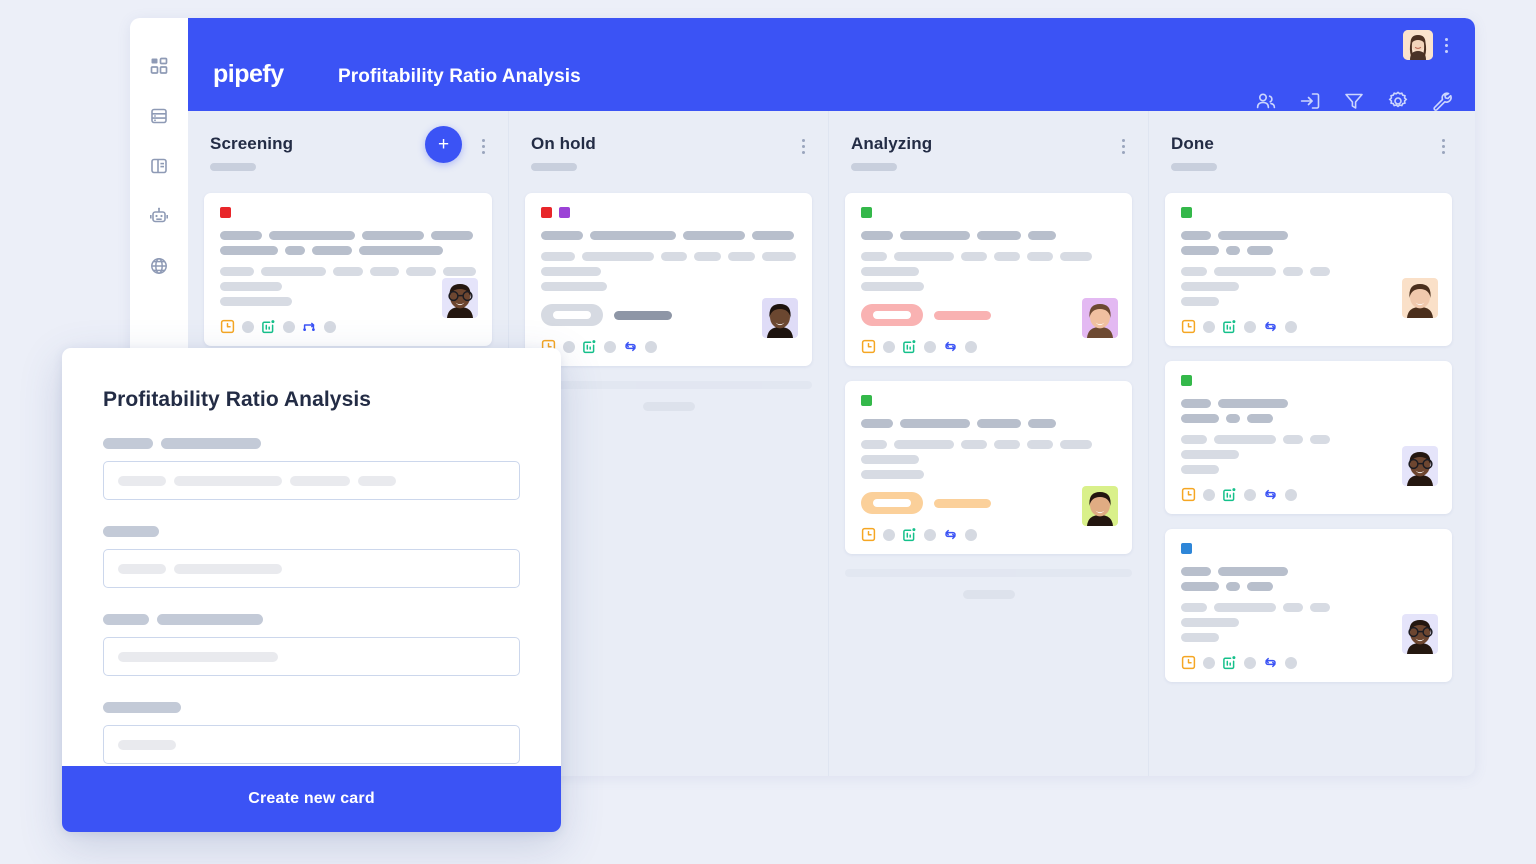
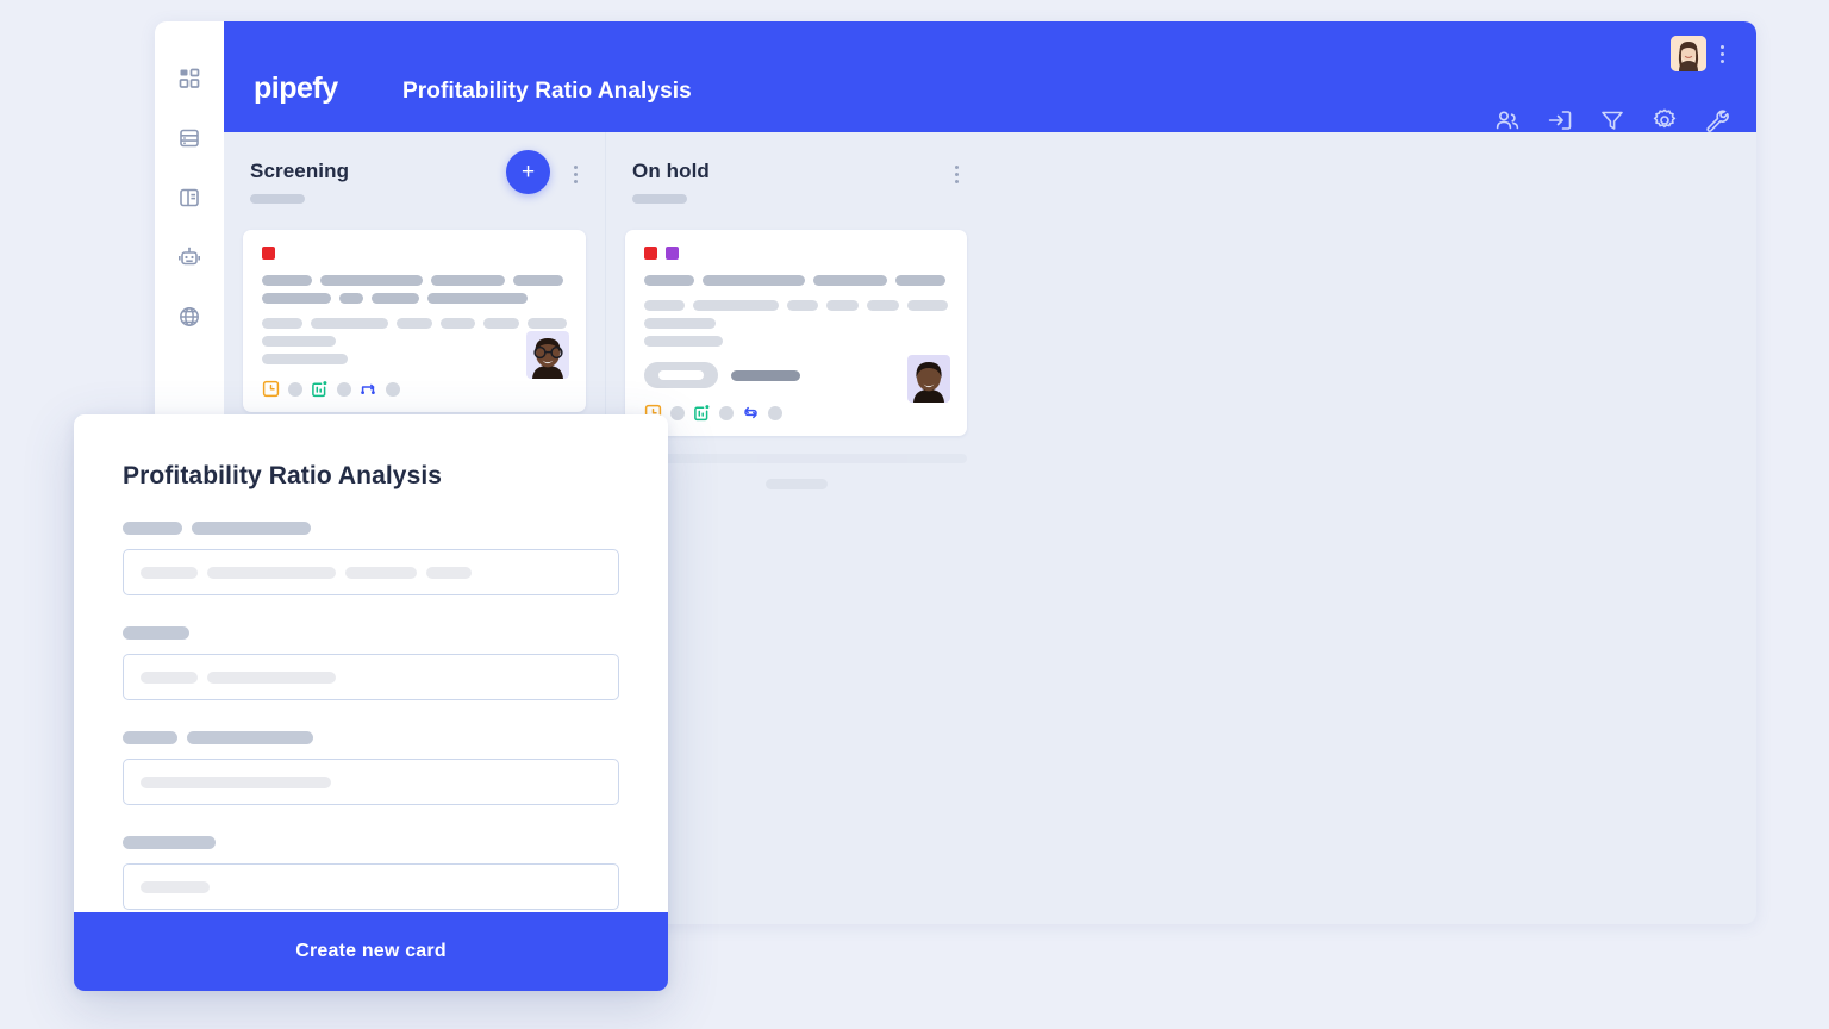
  pipefy
  Profitability Ratio Analysis
  Screening
  +
  On hold
- Analyzing
- Done
  Profitability Ratio Analysis
  Create new card
